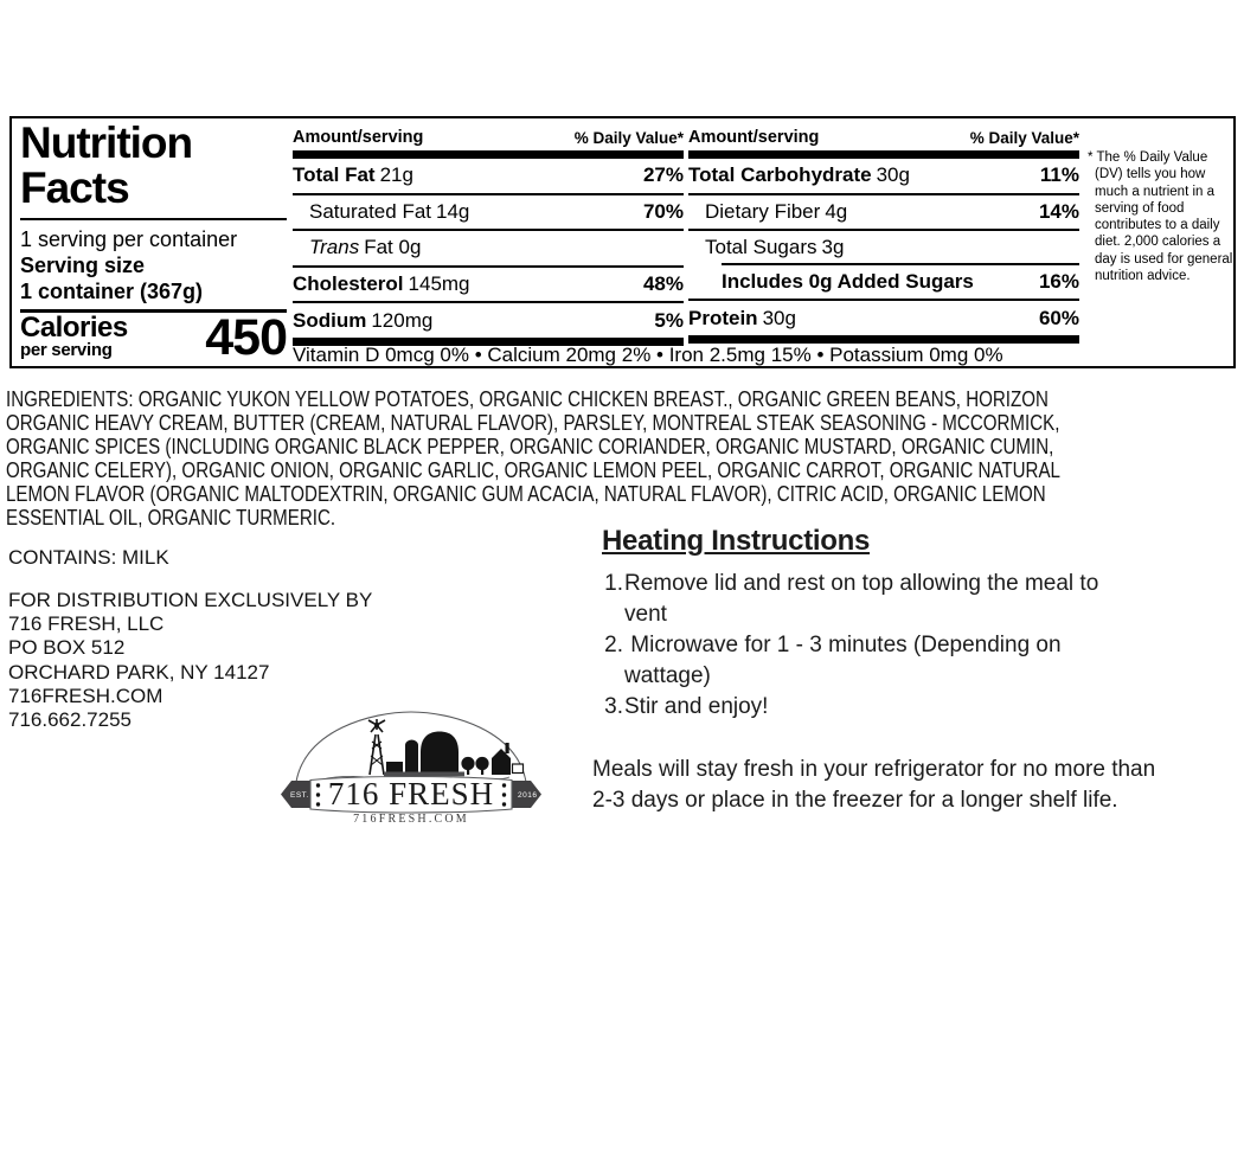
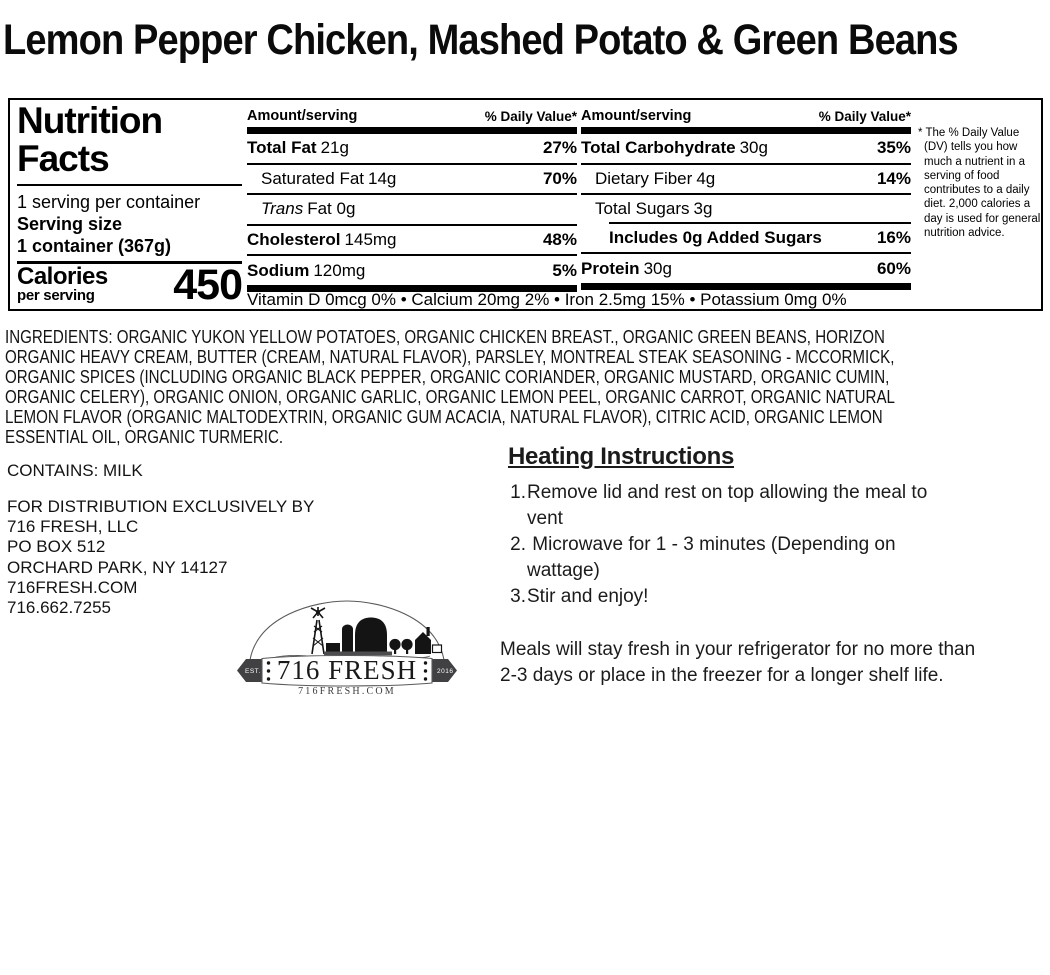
+ Lemon Pepper Chicken, Mashed Potato & Green Beans
  Nutrition
  Facts
  1 serving per container
  Serving size
  1 container (367g)
  Calories
  per serving
  450
  Amount/serving
  % Daily Value*
  Total Fat 21g
  27%
  Saturated Fat 14g
  70%
  Trans Fat 0g
  Cholesterol 145mg
  48%
  Sodium 120mg
  5%
  Amount/serving
  % Daily Value*
  Total Carbohydrate 30g
- 11%
+ 35%
  Dietary Fiber 4g
  14%
  Total Sugars 3g
  Includes 0g Added Sugars
  16%
  Protein 30g
  60%
  Vitamin D 0mcg 0% • Calcium 20mg 2% • Iron 2.5mg 15% • Potassium 0mg 0%
  * The % Daily Value (DV) tells you how much a nutrient in a serving of food contributes to a daily diet. 2,000 calories a day is used for general nutrition advice.
  INGREDIENTS: ORGANIC YUKON YELLOW POTATOES, ORGANIC CHICKEN BREAST., ORGANIC GREEN BEANS, HORIZON
  ORGANIC HEAVY CREAM, BUTTER (CREAM, NATURAL FLAVOR), PARSLEY, MONTREAL STEAK SEASONING - MCCORMICK,
  ORGANIC SPICES (INCLUDING ORGANIC BLACK PEPPER, ORGANIC CORIANDER, ORGANIC MUSTARD, ORGANIC CUMIN,
  ORGANIC CELERY), ORGANIC ONION, ORGANIC GARLIC, ORGANIC LEMON PEEL, ORGANIC CARROT, ORGANIC NATURAL
  LEMON FLAVOR (ORGANIC MALTODEXTRIN, ORGANIC GUM ACACIA, NATURAL FLAVOR), CITRIC ACID, ORGANIC LEMON
  ESSENTIAL OIL, ORGANIC TURMERIC.
  CONTAINS: MILK
  FOR DISTRIBUTION EXCLUSIVELY BY
  716 FRESH, LLC
  PO BOX 512
  ORCHARD PARK, NY 14127
  716FRESH.COM
  716.662.7255
  716 FRESH
  716FRESH.COM
  Heating Instructions
  1.
  Remove lid and rest on top allowing the meal to vent
  2.
  Microwave for 1 - 3 minutes (Depending on wattage)
  3.
  Stir and enjoy!
  Meals will stay fresh in your refrigerator for no more than 2-3 days or place in the freezer for a longer shelf life.
